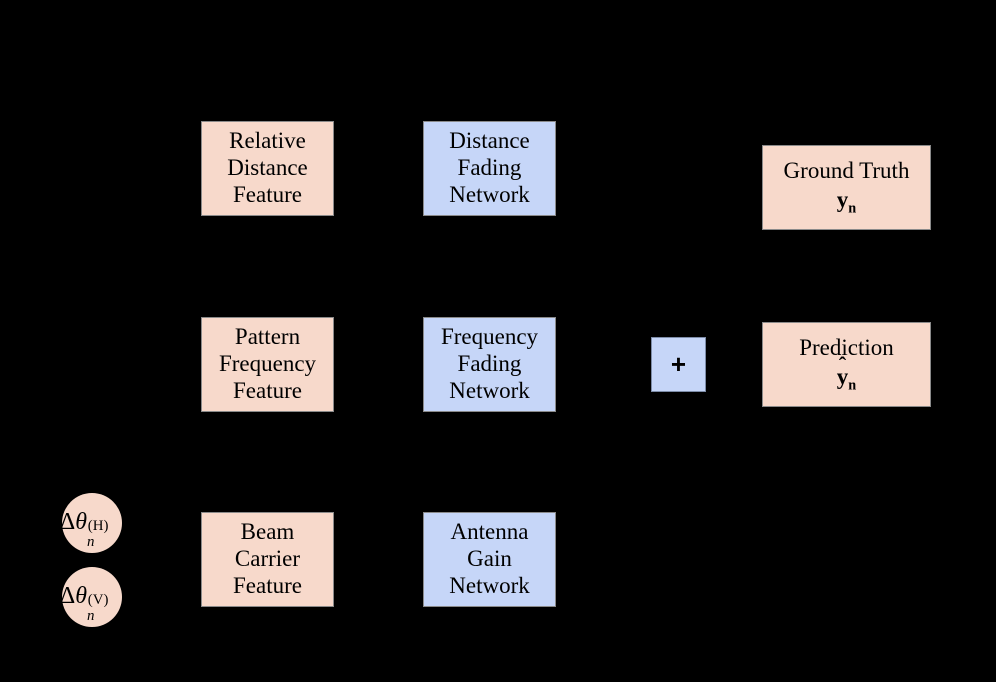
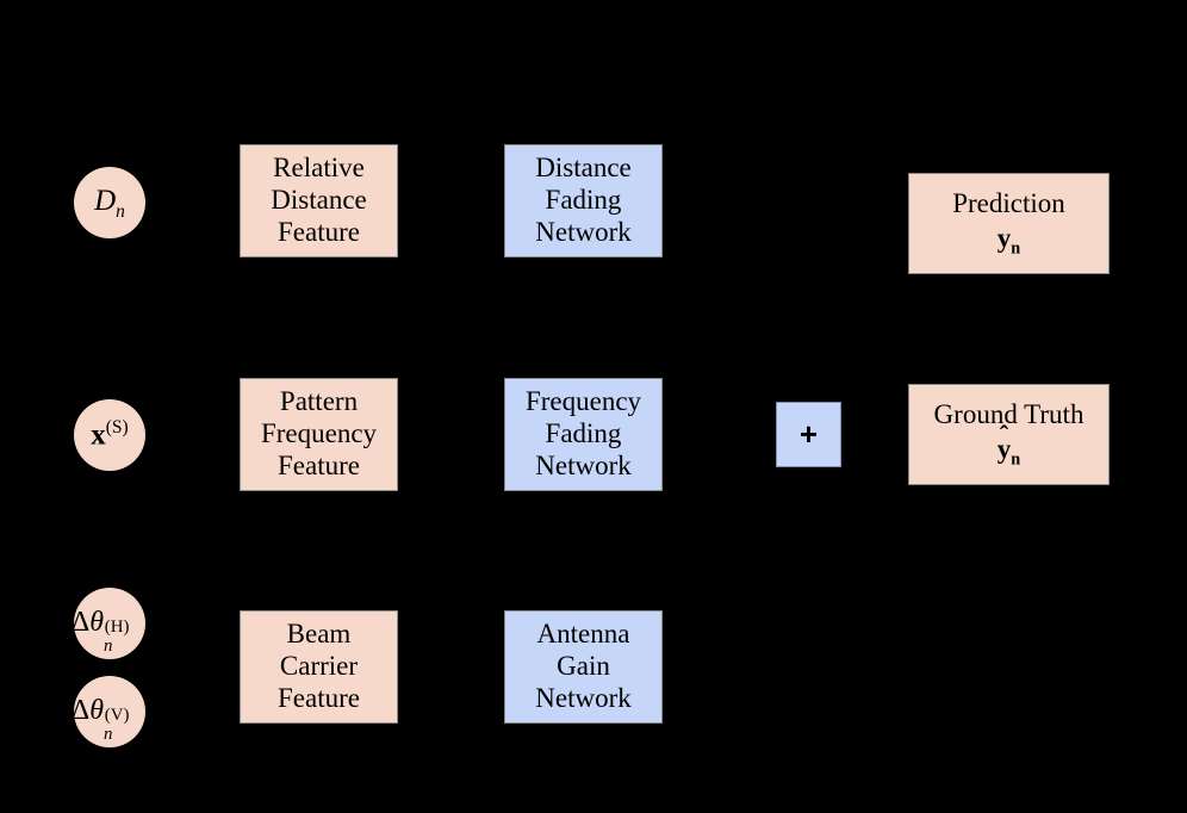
+ Dn
+ x(S)
  Δθ
  n
  (H)
  Δθ
  n
  (V)
  Relative
  Distance
  Feature
  Pattern
  Frequency
  Feature
  Beam
  Carrier
  Feature
  Distance
  Fading
  Network
  Frequency
  Fading
  Network
  Antenna
  Gain
  Network
  +
- Ground Truth
+ Prediction
  yn
- Prediction
+ Ground Truth
  yn
